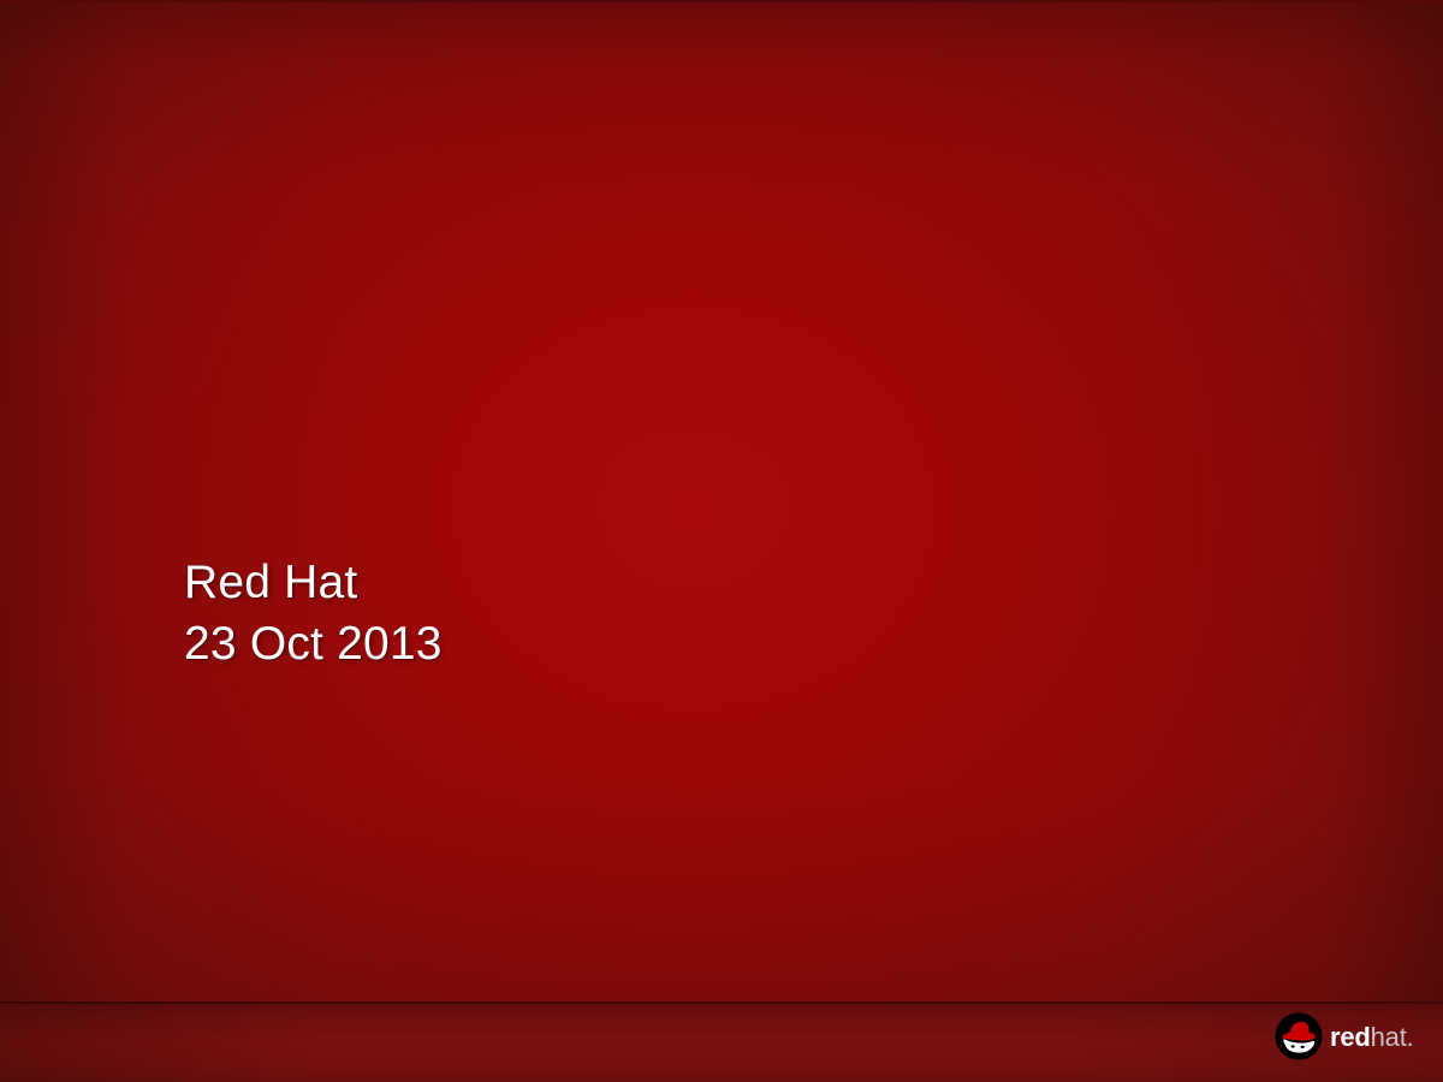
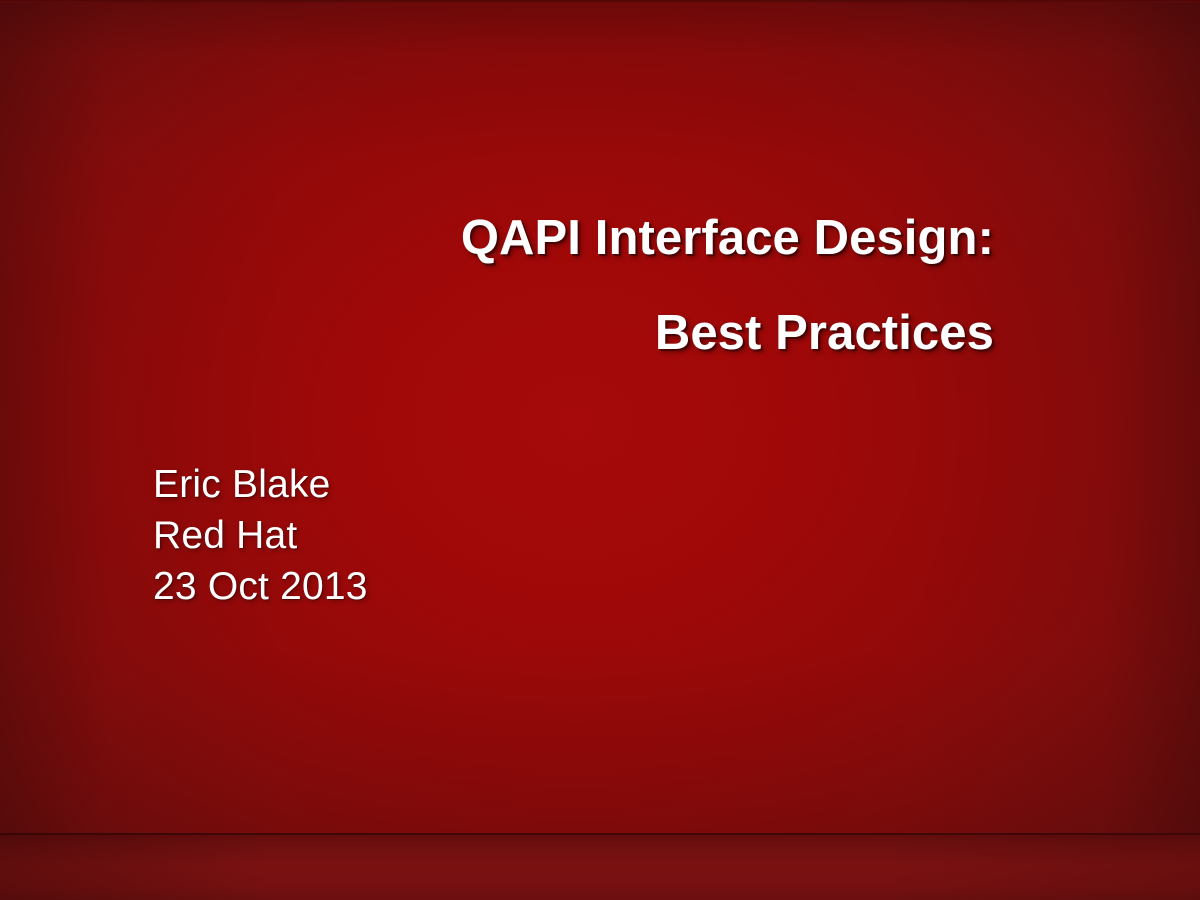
+ QAPI Interface Design:
+ Best Practices
+ Eric Blake
  Red Hat
  23 Oct 2013
- redhat.
